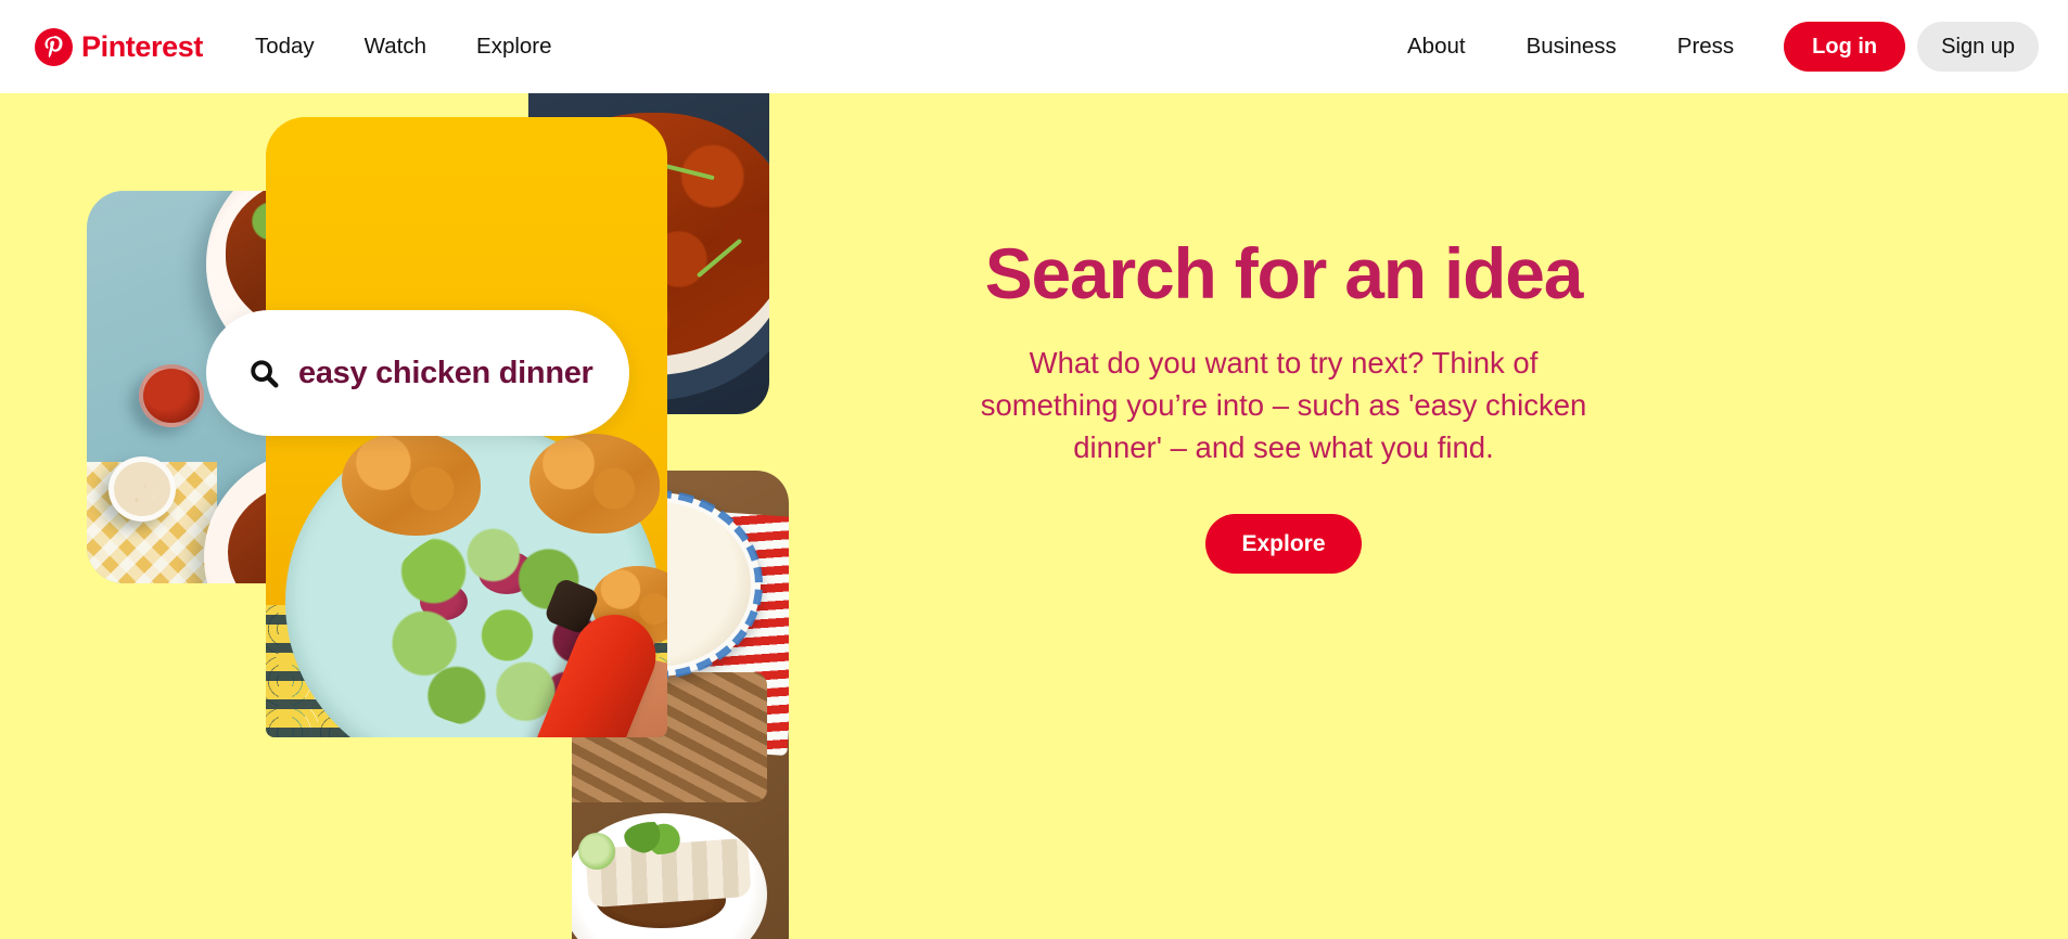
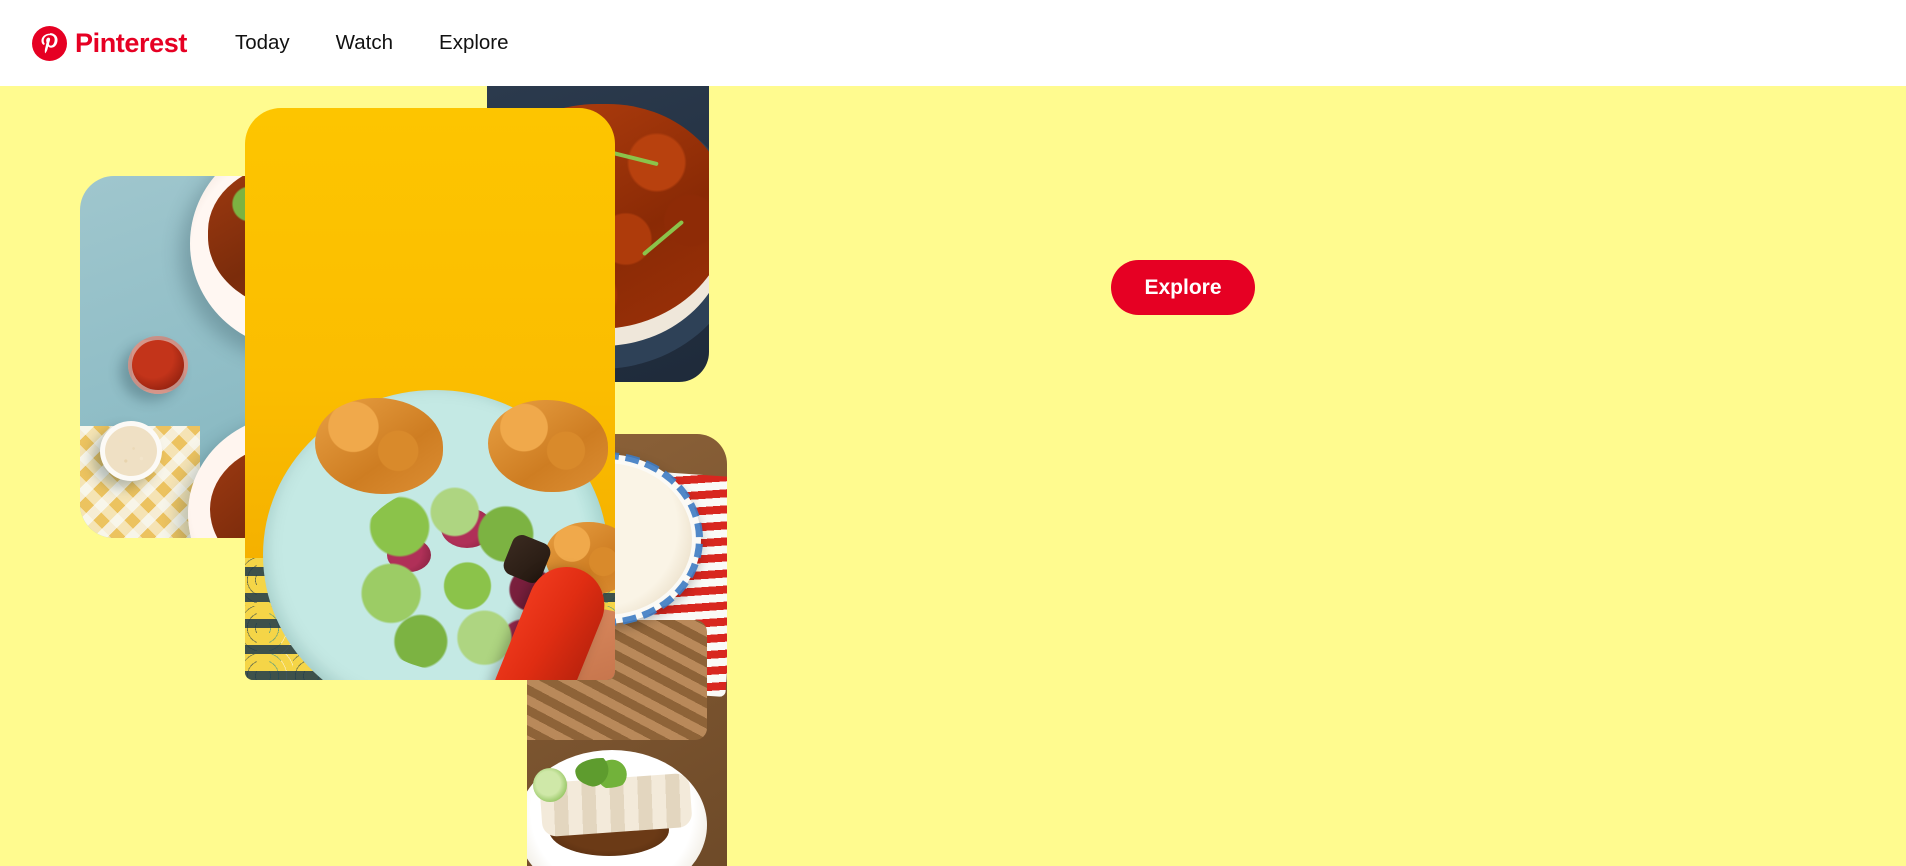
  Pinterest
  Today
  Watch
  Explore
- About
- Business
- Press
- Log in
- Sign up
- easy chicken dinner
- Search for an idea
- What do you want to try next? Think of something you’re into – such as 'easy chicken dinner' – and see what you find.
  Explore
